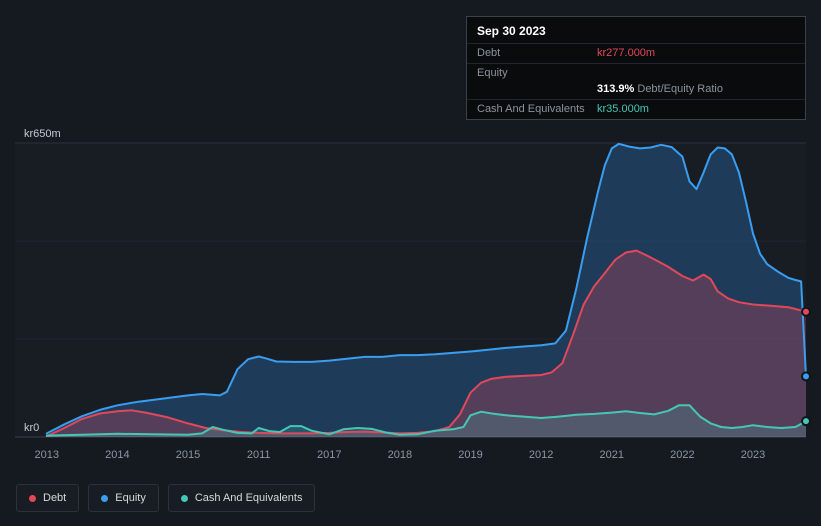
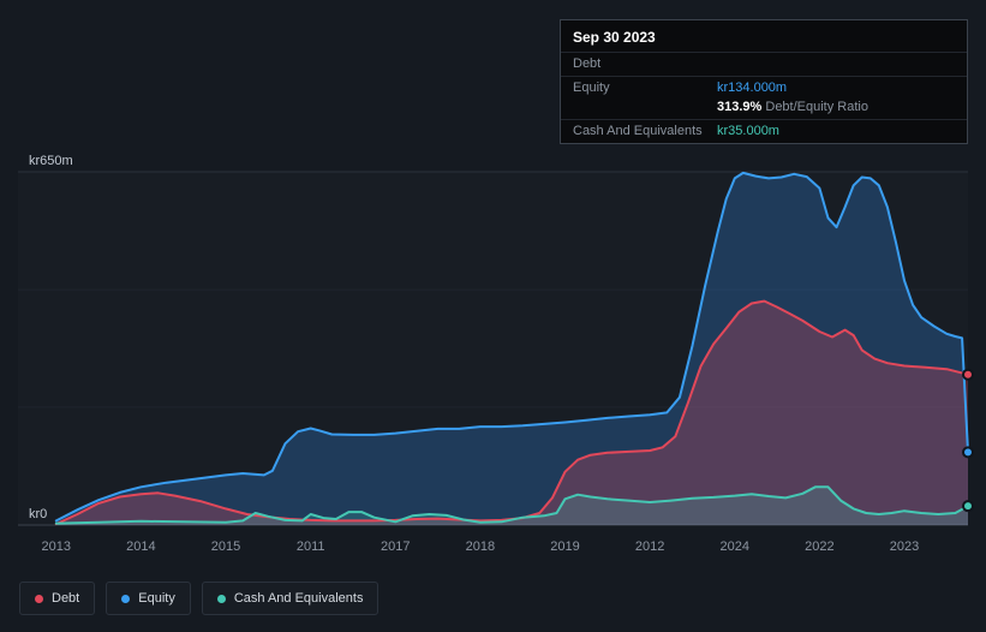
  2013
  2014
  2015
  2011
  2017
  2018
  2019
  2012
- 2021
+ 2024
  2022
  2023
  kr650m
  kr0
  Sep 30 2023
  Debt
- kr277.000m
  Equity
+ kr134.000m
  313.9% Debt/Equity Ratio
  Cash And Equivalents
  kr35.000m
  Debt
  Equity
  Cash And Equivalents
